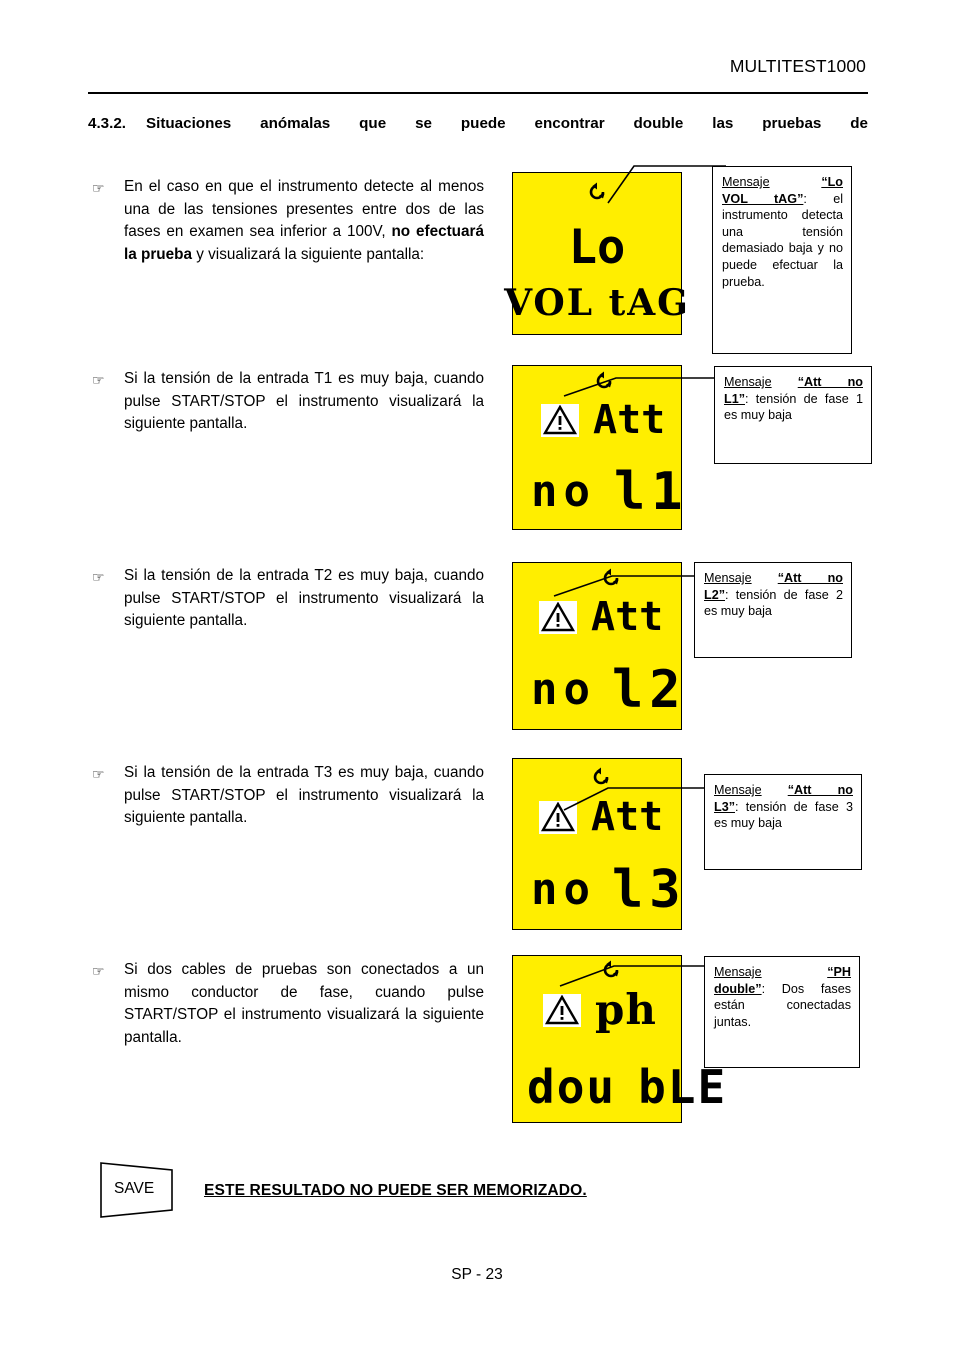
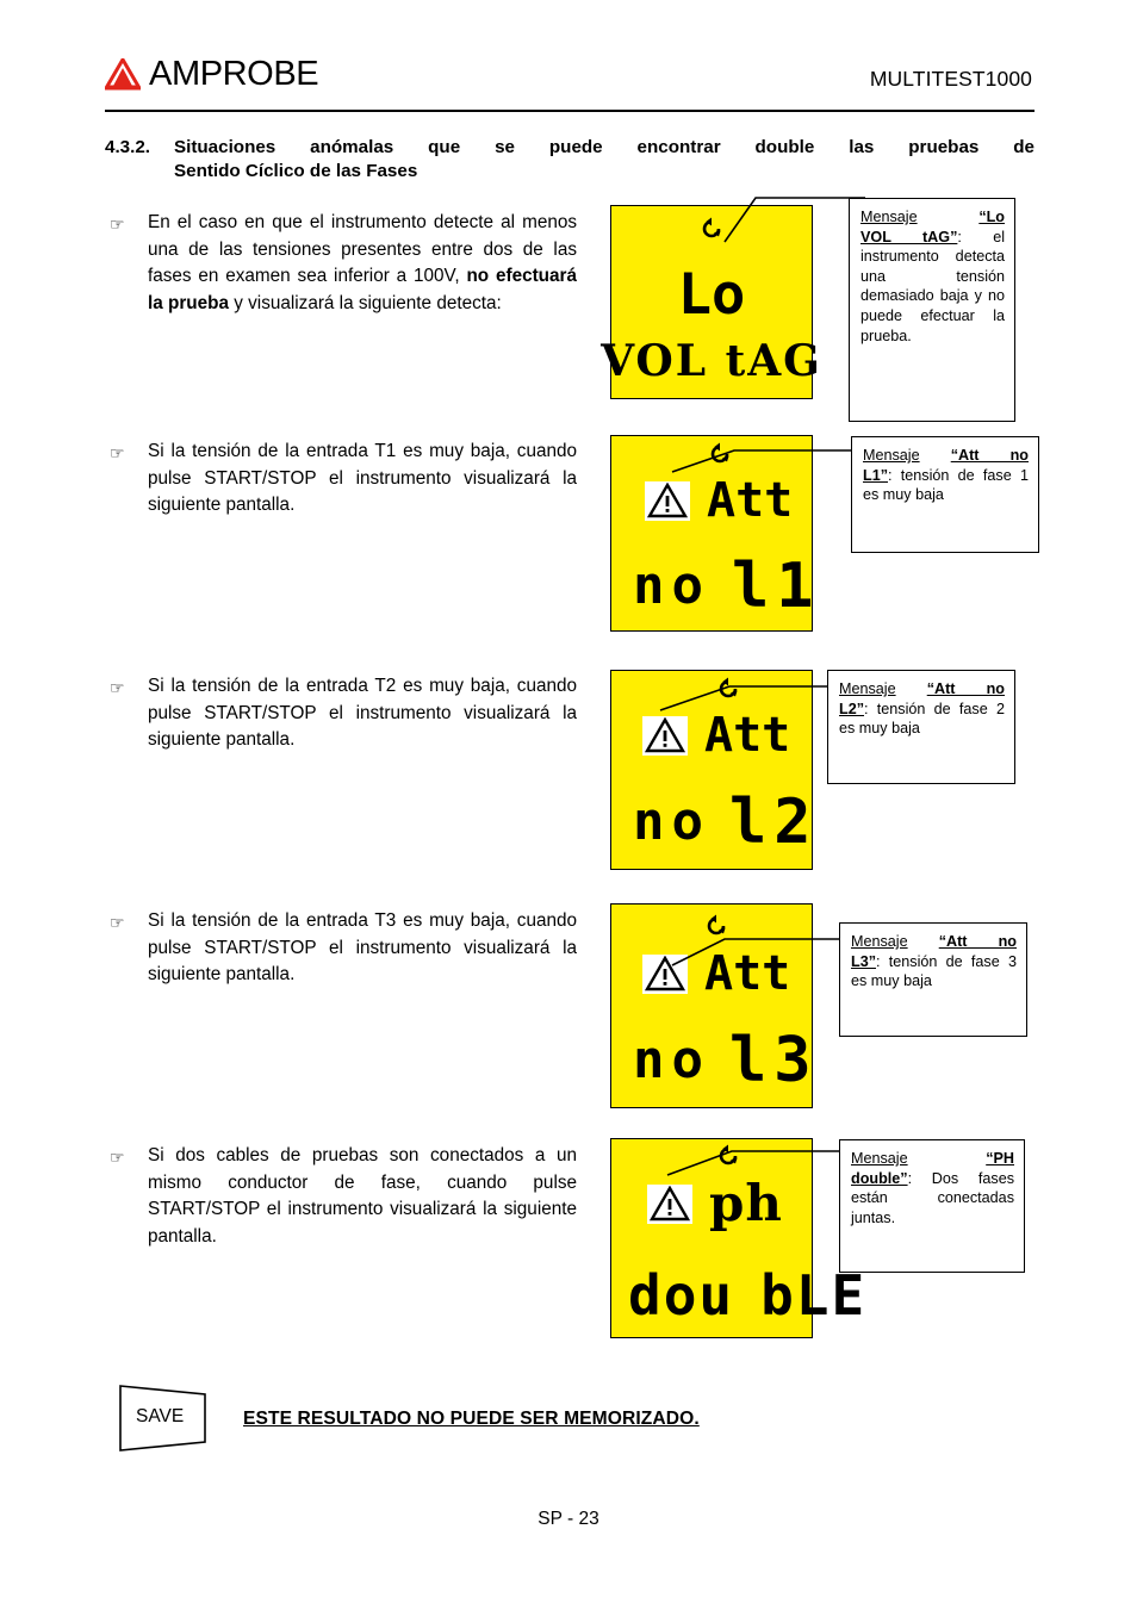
+ AMPROBE
  MULTITEST1000
  4.3.2.
  Situaciones anómalas que se puede encontrar double las pruebas de
+ Sentido Cíclico de las Fases
  ☞
- En el caso en que el instrumento detecte al menos una de las tensiones presentes entre dos de las fases en examen sea inferior a 100V, no efectuará la prueba y visualizará la siguiente pantalla:
+ En el caso en que el instrumento detecte al menos una de las tensiones presentes entre dos de las fases en examen sea inferior a 100V, no efectuará la prueba y visualizará la siguiente detecta:
  ☞
  Si la tensión de la entrada T1 es muy baja, cuando pulse START/STOP el instrumento visualizará la siguiente pantalla.
  ☞
  Si la tensión de la entrada T2 es muy baja, cuando pulse START/STOP el instrumento visualizará la siguiente pantalla.
  ☞
  Si la tensión de la entrada T3 es muy baja, cuando pulse START/STOP el instrumento visualizará la siguiente pantalla.
  ☞
  Si dos cables de pruebas son conectados a un mismo conductor de fase, cuando pulse START/STOP el instrumento visualizará la siguiente pantalla.
  Lo
  VOL tAG
  Mensaje “Lo
  VOL tAG”: el instrumento detecta una tensión demasiado baja y no puede efectuar la prueba.
  Att
  no
  l1
  Mensaje “Att no
  L1”: tensión de fase 1 es muy baja
  Att
  no
  l2
  Mensaje “Att no
  L2”: tensión de fase 2 es muy baja
  Att
  no
  l3
  Mensaje “Att no
  L3”: tensión de fase 3 es muy baja
  ph
  dou
  bLE
  Mensaje “PH
  double”: Dos fases están conectadas juntas.
  SAVE
  ESTE RESULTADO NO PUEDE SER MEMORIZADO.
  SP - 23
